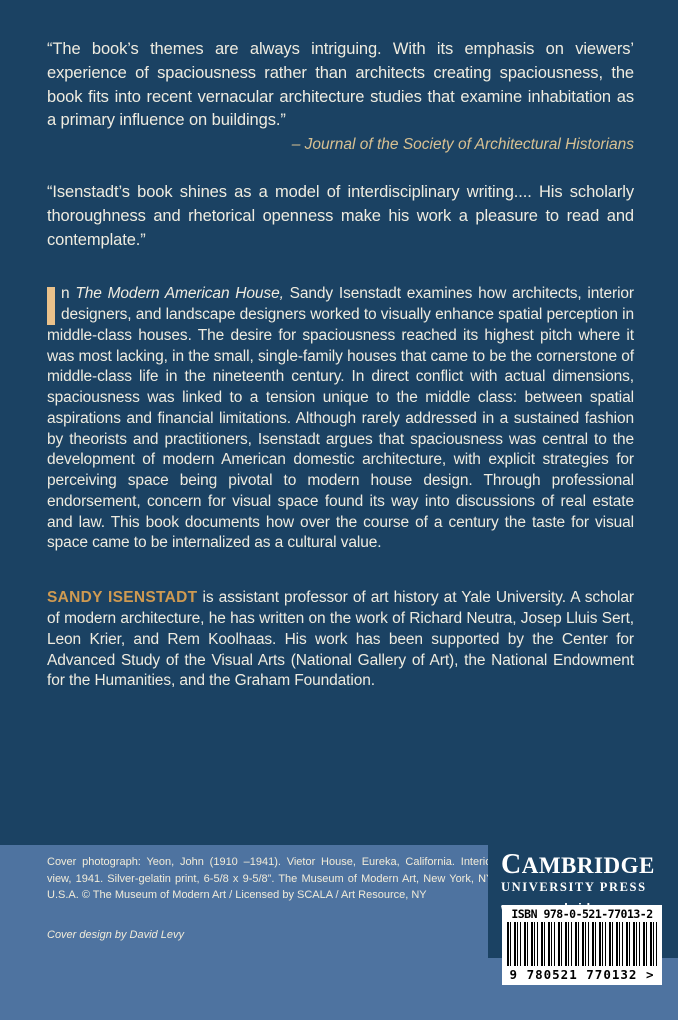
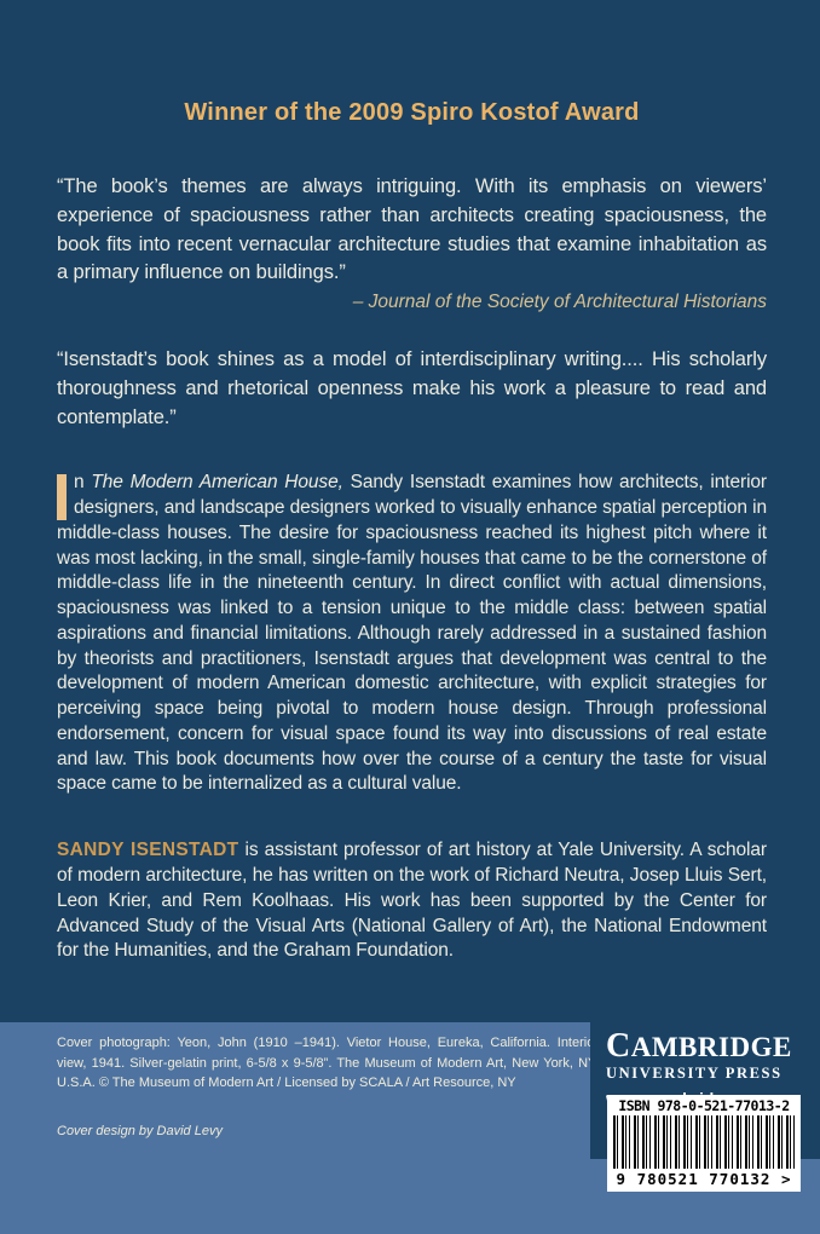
+ Winner of the 2009 Spiro Kostof Award
  “The book’s themes are always intriguing. With its emphasis on viewers’ experience of spaciousness rather than architects creating spaciousness, the book fits into recent vernacular architecture studies that examine inhabitation as a primary influence on buildings.”
  – Journal of the Society of Architectural Historians
  “Isenstadt’s book shines as a model of interdisciplinary writing.... His scholarly thoroughness and rhetorical openness make his work a pleasure to read and contemplate.”
- n The Modern American House, Sandy Isenstadt examines how architects, interior designers, and landscape designers worked to visually enhance spatial perception in middle-class houses. The desire for spaciousness reached its highest pitch where it was most lacking, in the small, single-family houses that came to be the cornerstone of middle-class life in the nineteenth century. In direct conflict with actual dimensions, spaciousness was linked to a tension unique to the middle class: between spatial aspirations and financial limitations. Although rarely addressed in a sustained fashion by theorists and practitioners, Isenstadt argues that spaciousness was central to the development of modern American domestic architecture, with explicit strategies for perceiving space being pivotal to modern house design. Through professional endorsement, concern for visual space found its way into discussions of real estate and law. This book documents how over the course of a century the taste for visual space came to be internalized as a cultural value.
+ n The Modern American House, Sandy Isenstadt examines how architects, interior designers, and landscape designers worked to visually enhance spatial perception in middle-class houses. The desire for spaciousness reached its highest pitch where it was most lacking, in the small, single-family houses that came to be the cornerstone of middle-class life in the nineteenth century. In direct conflict with actual dimensions, spaciousness was linked to a tension unique to the middle class: between spatial aspirations and financial limitations. Although rarely addressed in a sustained fashion by theorists and practitioners, Isenstadt argues that development was central to the development of modern American domestic architecture, with explicit strategies for perceiving space being pivotal to modern house design. Through professional endorsement, concern for visual space found its way into discussions of real estate and law. This book documents how over the course of a century the taste for visual space came to be internalized as a cultural value.
  SANDY ISENSTADT is assistant professor of art history at Yale University. A scholar of modern architecture, he has written on the work of Richard Neutra, Josep Lluis Sert, Leon Krier, and Rem Koolhaas. His work has been supported by the Center for Advanced Study of the Visual Arts (National Gallery of Art), the National Endowment for the Humanities, and the Graham Foundation.
  Cover photograph: Yeon, John (1910 –1941). Vietor House, Eureka, California. Interi view, 1941. Silver-gelatin print, 6-5/8 x 9-5/8”. The Museum of Modern Art, New York, N U.S.A. © The Museum of Modern Art / Licensed by SCALA / Art Resource, NY
  Cover design by David Levy
  CAMBRIDGE
  UNIVERSITY PRESS
  ISBN 978-0-521-77013-2
  9 780521 770132 >
